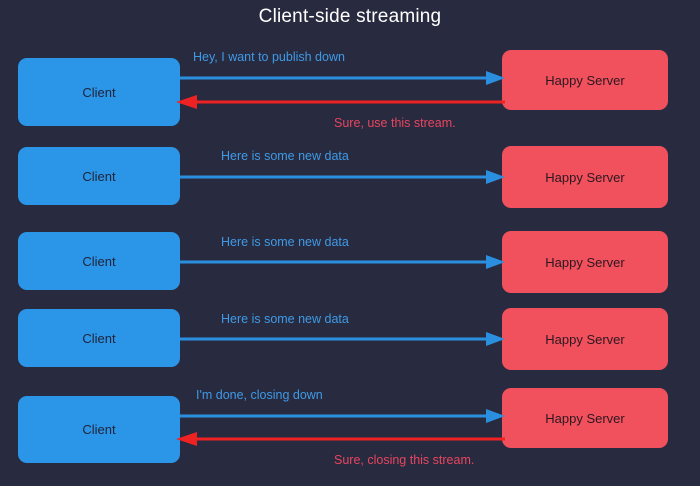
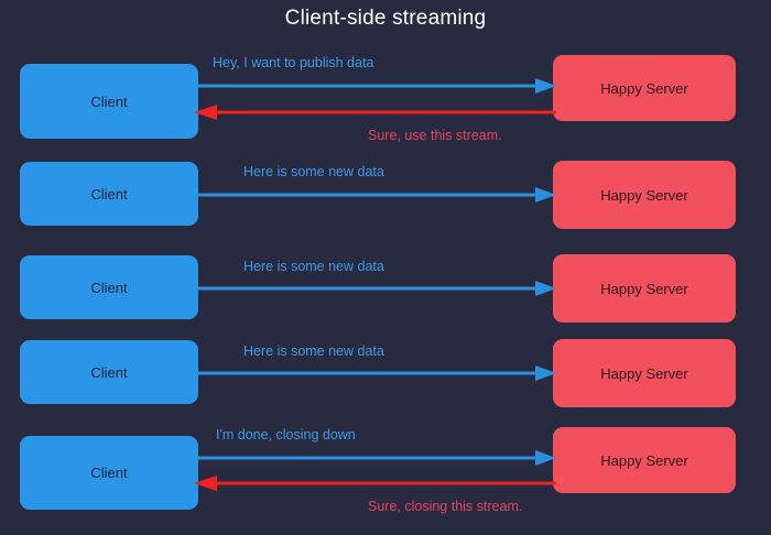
  Client-side streaming
  Client
  Happy Server
- Hey, I want to publish down
+ Hey, I want to publish data
  Sure, use this stream.
  Client
  Happy Server
  Here is some new data
  Client
  Happy Server
  Here is some new data
  Client
  Happy Server
  Here is some new data
  Client
  Happy Server
  I'm done, closing down
  Sure, closing this stream.
